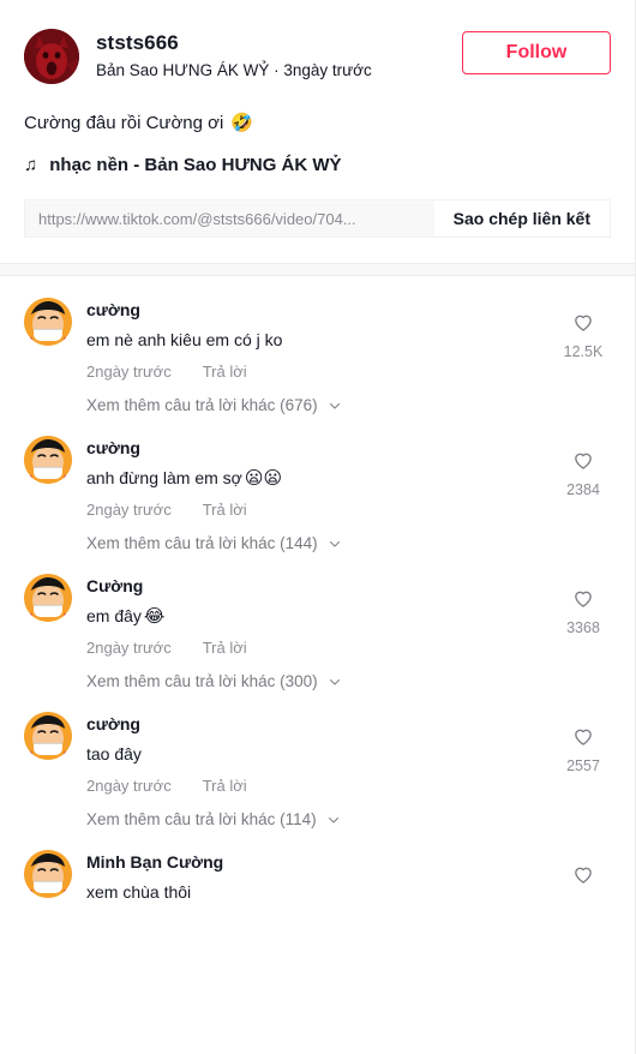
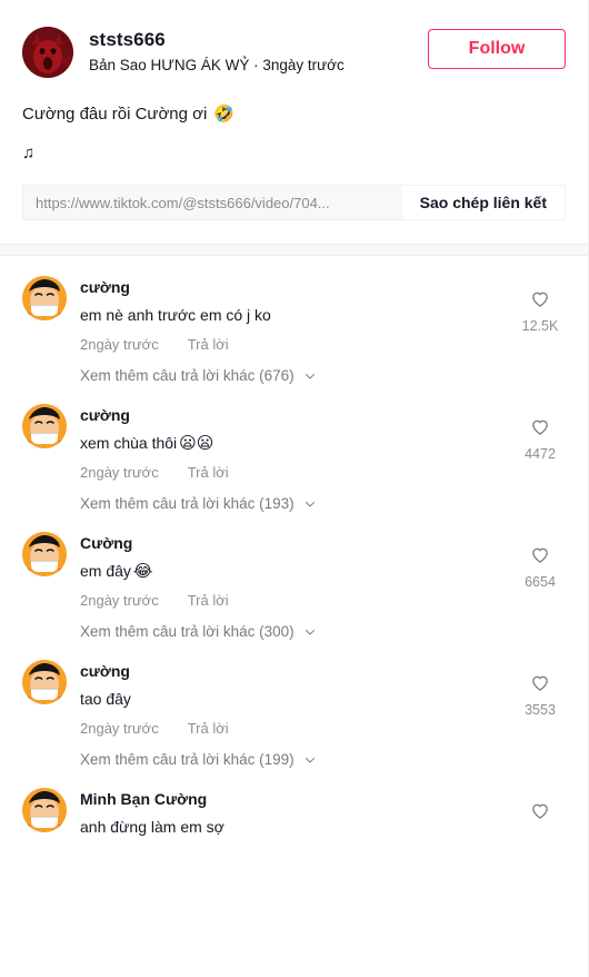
  ststs666
  Bản Sao HƯNG ÁK WỶ · 3ngày trước
  Follow
  Cường đâu rồi Cường ơi
  🤣
  ♫
- nhạc nền - Bản Sao HƯNG ÁK WỶ
  https://www.tiktok.com/@ststs666/video/704...
  Sao chép liên kết
  cường
- em nè anh kiêu em có j ko
+ em nè anh trước em có j ko
  2ngày trước
  Trả lời
  12.5K
  Xem thêm câu trả lời khác (676)
  cường
- anh đừng làm em sợ
+ xem chùa thôi
  😦😦
  2ngày trước
  Trả lời
- 2384
+ 4472
- Xem thêm câu trả lời khác (144)
+ Xem thêm câu trả lời khác (193)
  Cường
  em đây
  😂
  2ngày trước
  Trả lời
- 3368
+ 6654
  Xem thêm câu trả lời khác (300)
  cường
  tao đây
  2ngày trước
  Trả lời
- 2557
+ 3553
- Xem thêm câu trả lời khác (114)
+ Xem thêm câu trả lời khác (199)
  Minh Bạn Cường
- xem chùa thôi
+ anh đừng làm em sợ
